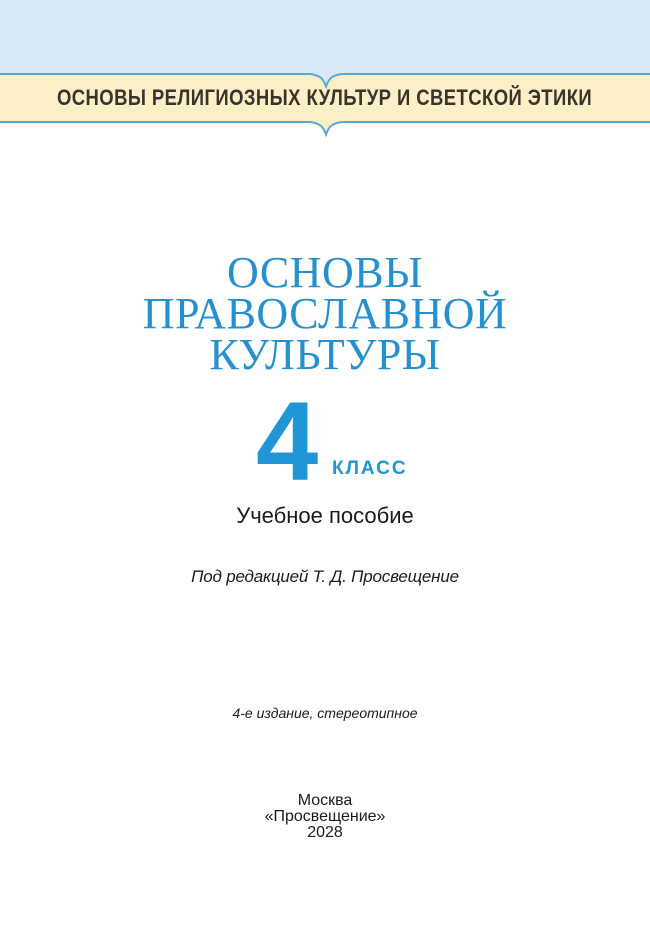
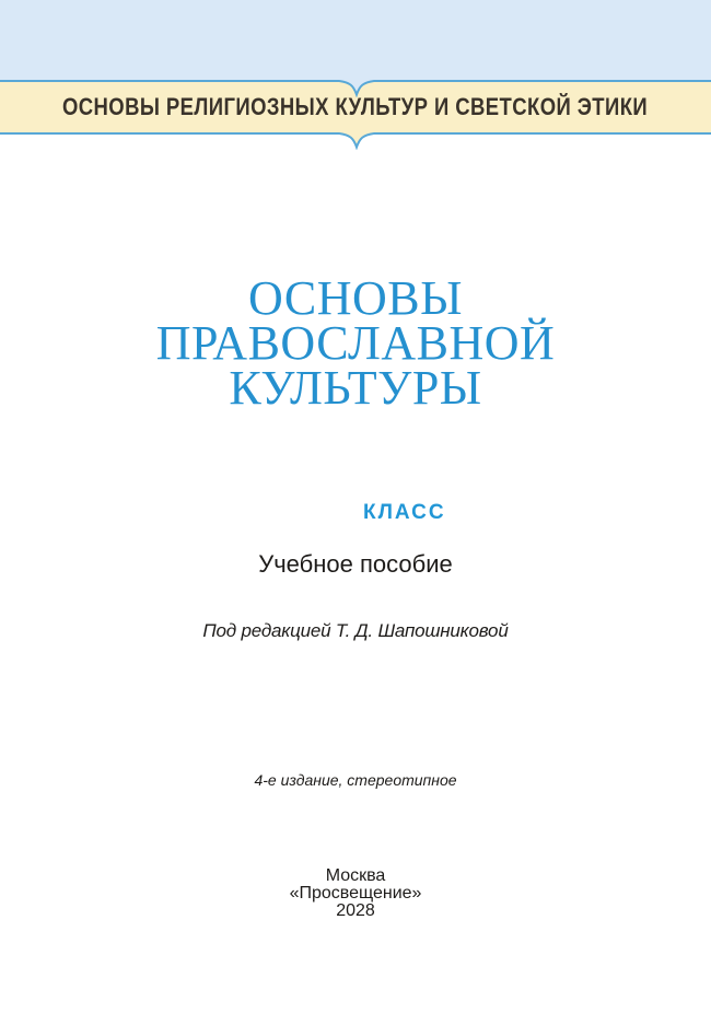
  ОСНОВЫ РЕЛИГИОЗНЫХ КУЛЬТУР И СВЕТСКОЙ ЭТИКИ
  ОСНОВЫ
  ПРАВОСЛАВНОЙ
  КУЛЬТУРЫ
- 4
  КЛАСС
  Учебное пособие
- Под редакцией Т. Д. Просвещение
+ Под редакцией Т. Д. Шапошниковой
  4-е издание, стереотипное
  Москва
  «Просвещение»
  2028
